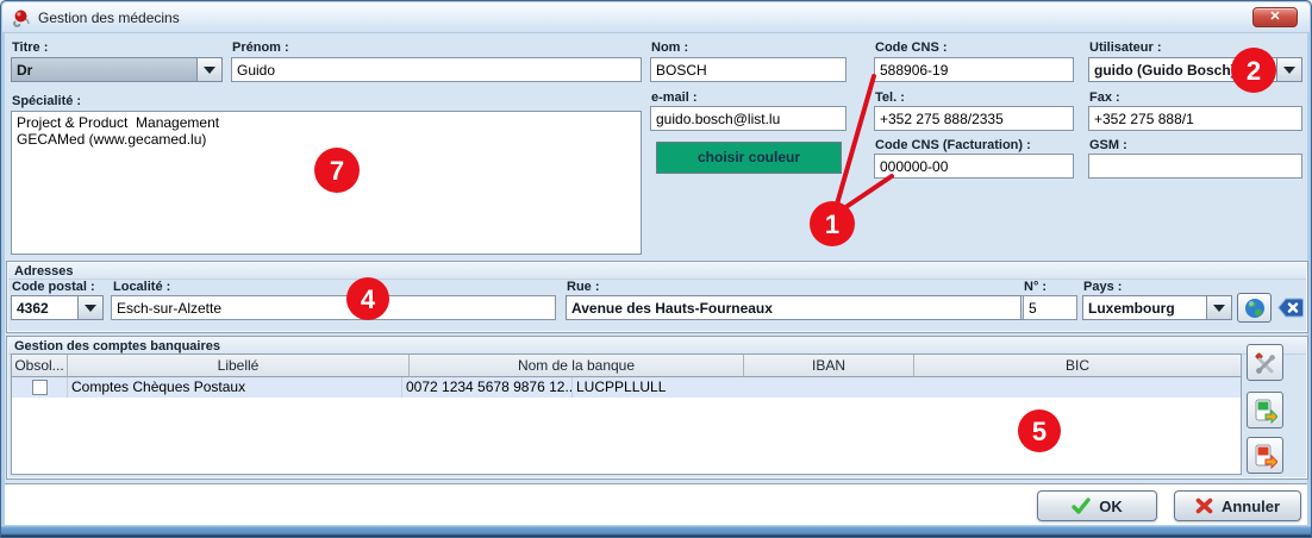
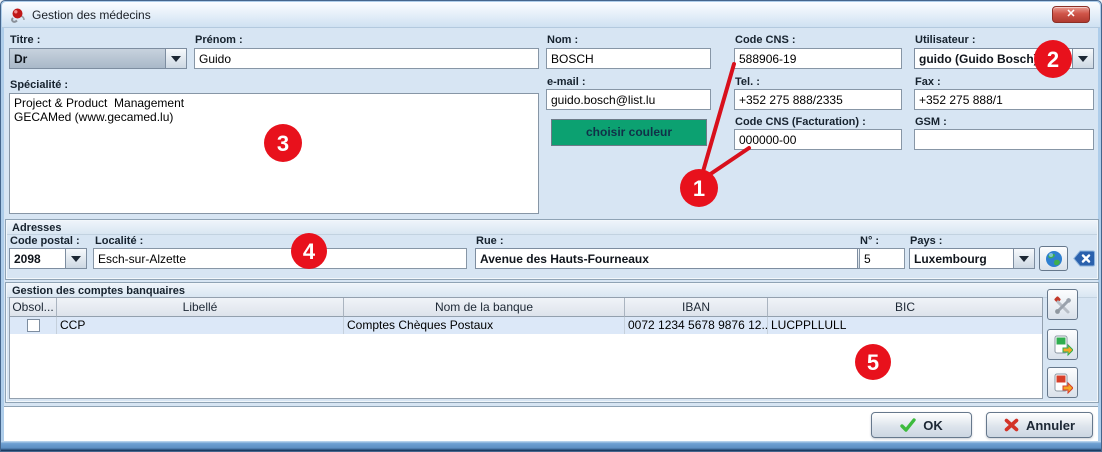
  Gestion des médecins
  ✕
  Titre :
  Dr
  Prénom :
  Guido
  Nom :
  BOSCH
  Code CNS :
  588906-19
  Utilisateur :
  guido (Guido Bosch
  Spécialité :
  Project & Product Management
  GECAMed (www.gecamed.lu)
  e-mail :
  guido.bosch@list.lu
  Tel. :
  +352 275 888/2335
  Fax :
  +352 275 888/1
  choisir couleur
  Code CNS (Facturation) :
  000000-00
  GSM :
  Adresses
  Code postal :
- 4362
+ 2098
  Localité :
  Esch-sur-Alzette
  Rue :
  Avenue des Hauts-Fourneaux
  N° :
  5
  Pays :
  Luxembourg
  Gestion des comptes banquaires
  Obsol...
  Libellé
  Nom de la banque
  IBAN
  BIC
+ CCP
  Comptes Chèques Postaux
  0072 1234 5678 9876 12..
  LUCPPLLULL
  OK
  Annuler
  1
  2
- 7
+ 3
  4
  5
